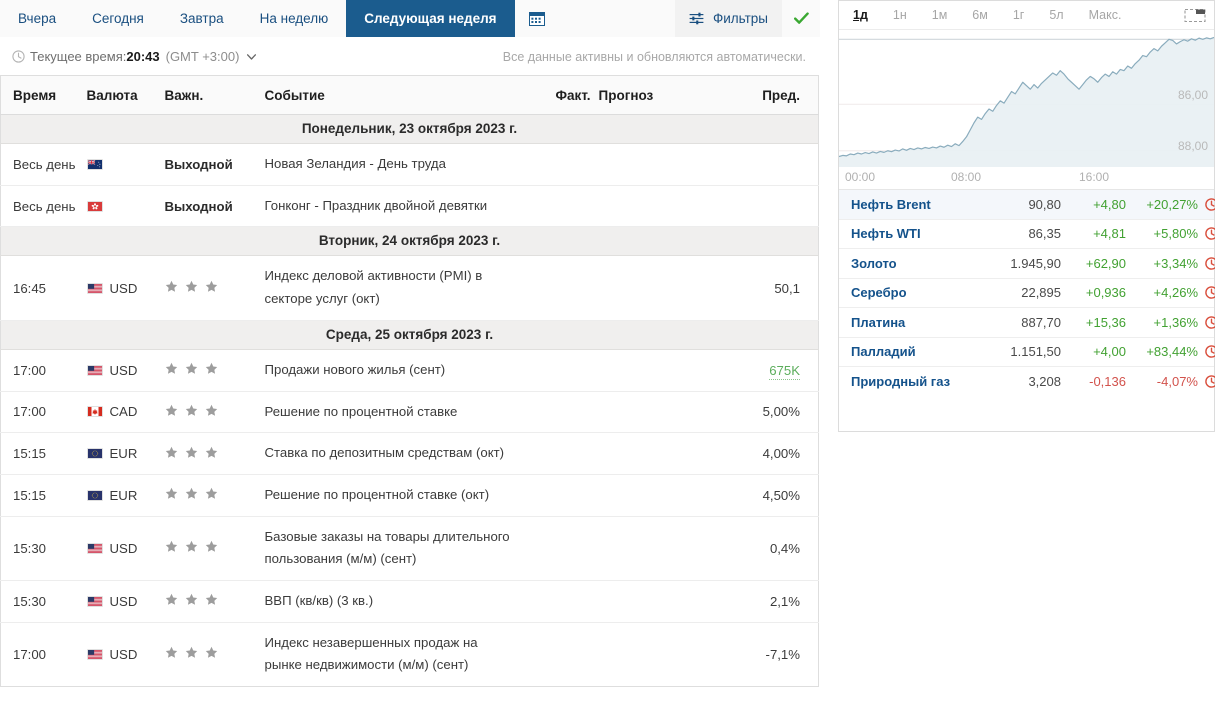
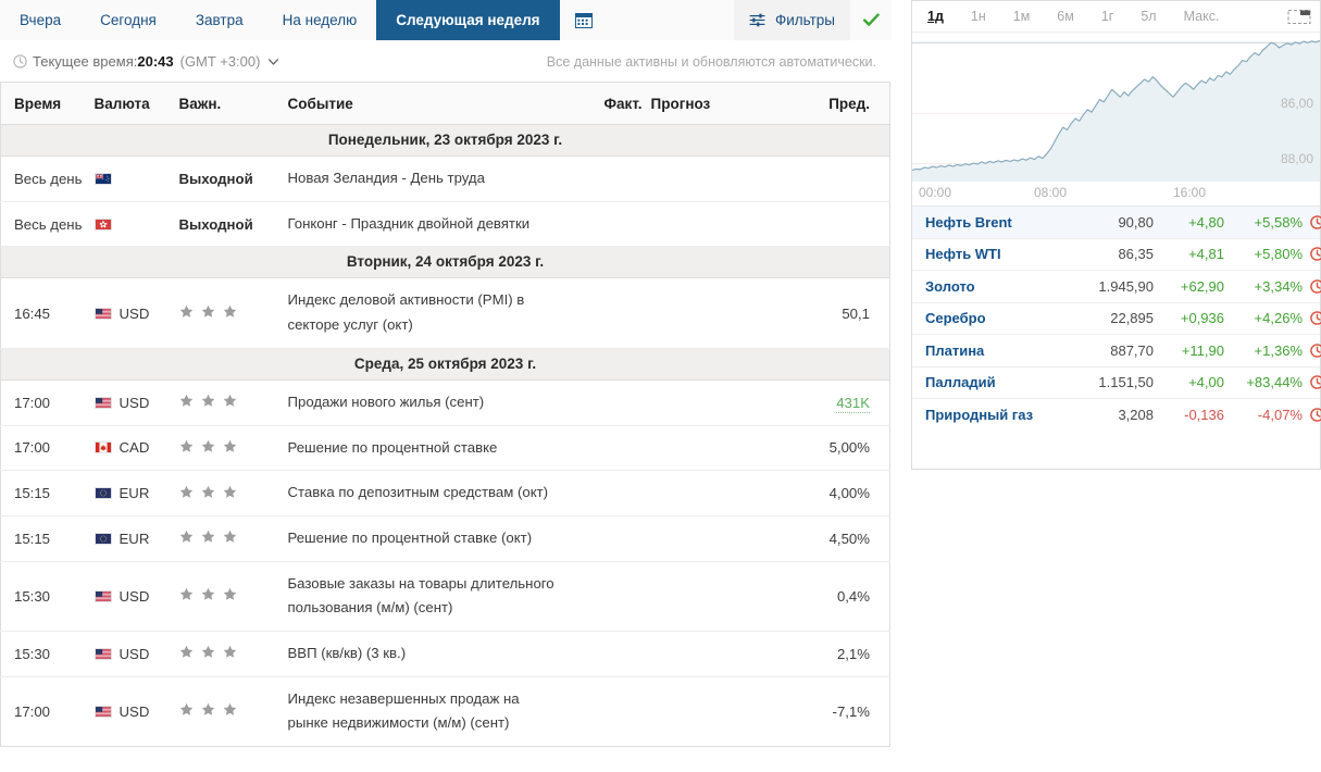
  Вчера
  Сегодня
  Завтра
  На неделю
  Следующая неделя
  Фильтры
  Текущее время:
  20:43
  (GMT +3:00)
  Все данные активны и обновляются автоматически.
  Время	Валюта	Важн.	Событие	Факт.	Прогноз	Пред.
  Понедельник, 23 октября 2023 г.
  Весь день		Выходной	Новая Зеландия - День труда
  Весь день		Выходной	Гонконг - Праздник двойной девятки
  Вторник, 24 октября 2023 г.
  16:45	USD		Индекс деловой активности (PMI) в секторе услуг (окт)			50,1
  Среда, 25 октября 2023 г.
- 17:00	USD		Продажи нового жилья (сент)			675K
+ 17:00	USD		Продажи нового жилья (сент)			431K
  17:00	CAD		Решение по процентной ставке			5,00%
  15:15	EUR		Ставка по депозитным средствам (окт)			4,00%
  15:15	EUR		Решение по процентной ставке (окт)			4,50%
  15:30	USD		Базовые заказы на товары длительного пользования (м/м) (сент)			0,4%
  15:30	USD		ВВП (кв/кв) (3 кв.)			2,1%
  17:00	USD		Индекс незавершенных продаж на рынке недвижимости (м/м) (сент)			-7,1%
  1д
  1н
  1м
  6м
  1г
  5л
  Макс.
  88,00
  86,00
  00:00
  08:00
  16:00
  Нефть Brent
  90,80
  +4,80
- +20,27%
+ +5,58%
  Нефть WTI
  86,35
  +4,81
  +5,80%
  Золото
  1.945,90
  +62,90
  +3,34%
  Серебро
  22,895
  +0,936
  +4,26%
  Платина
  887,70
- +15,36
+ +11,90
  +1,36%
  Палладий
  1.151,50
  +4,00
  +83,44%
  Природный газ
  3,208
  -0,136
  -4,07%
